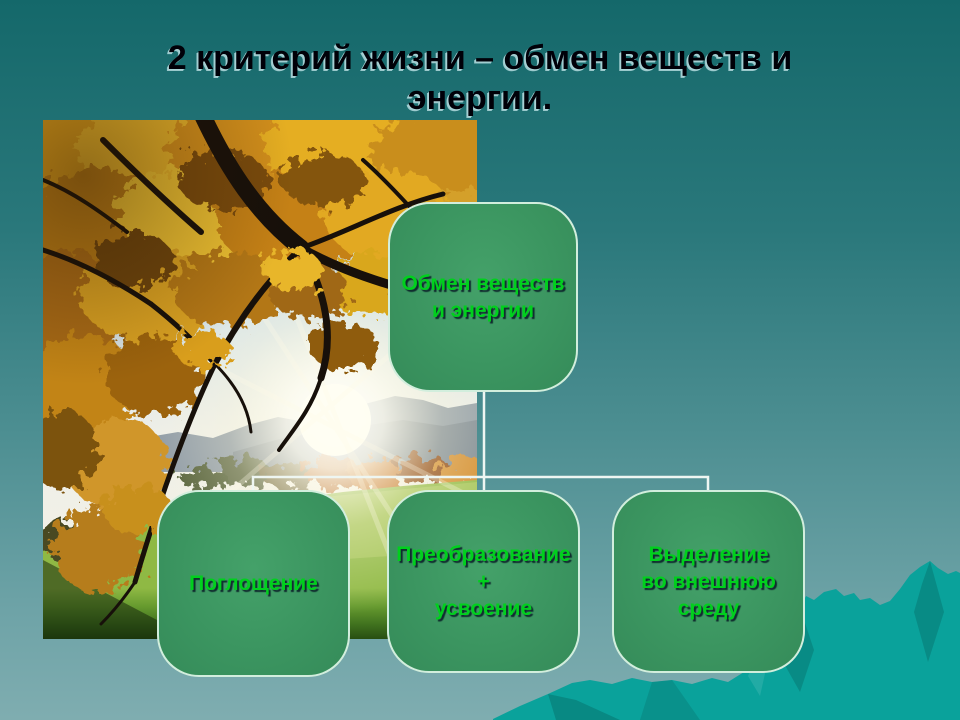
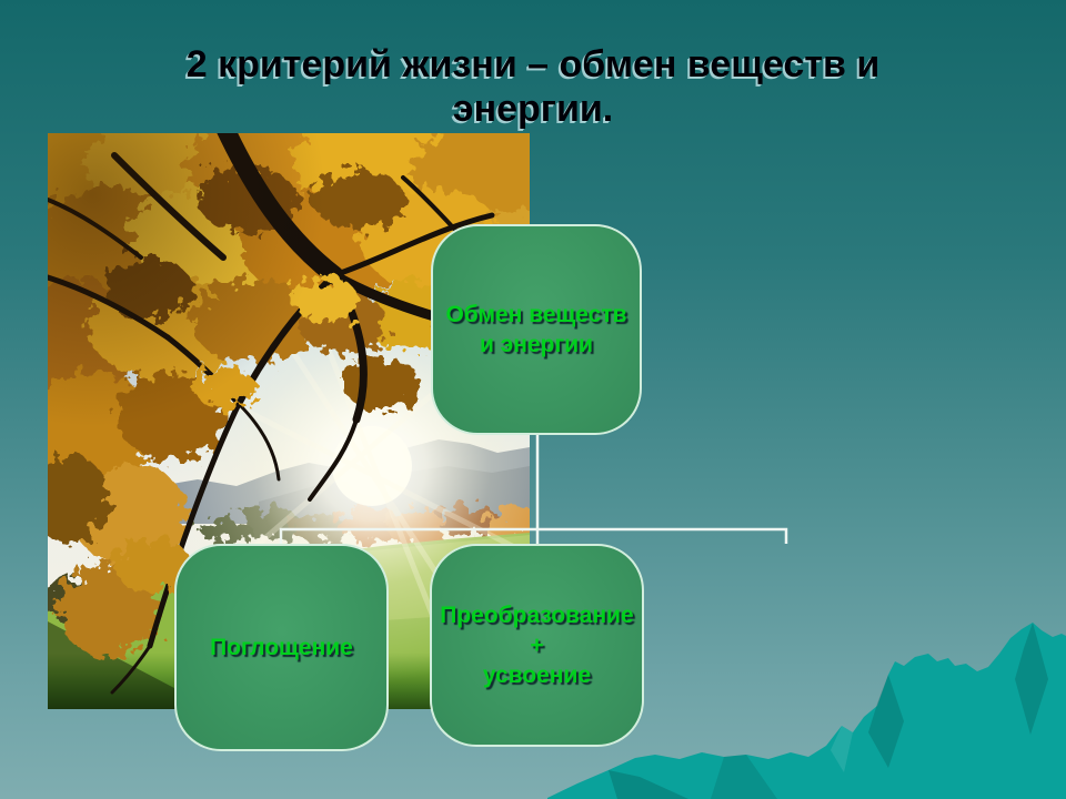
  2 критерий жизни – обмен веществ и
  энергии.
  Обмен веществ
  и энергии
  Поглощение
  Преобразование
  +
  усвоение
- Выделение
- во внешнюю
- среду
